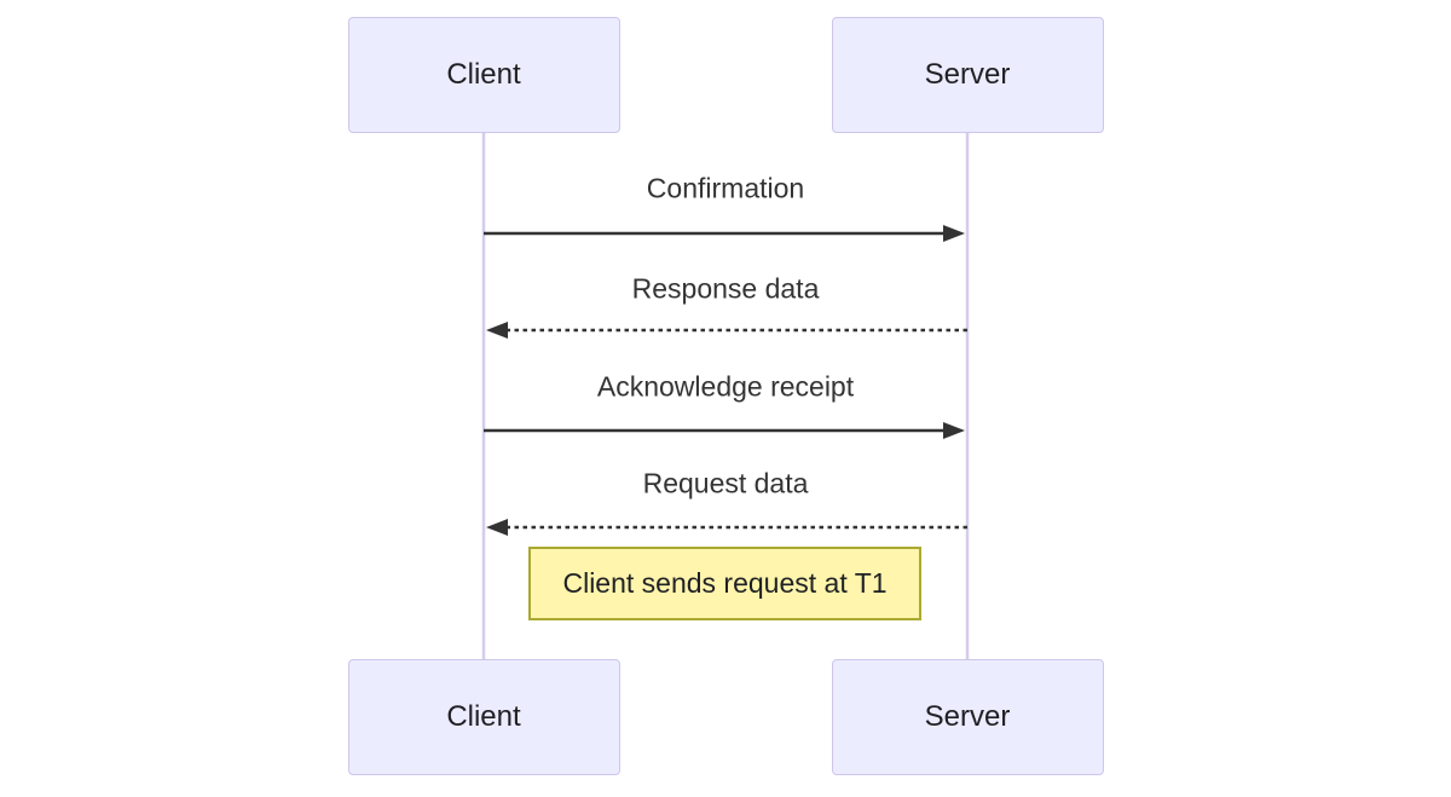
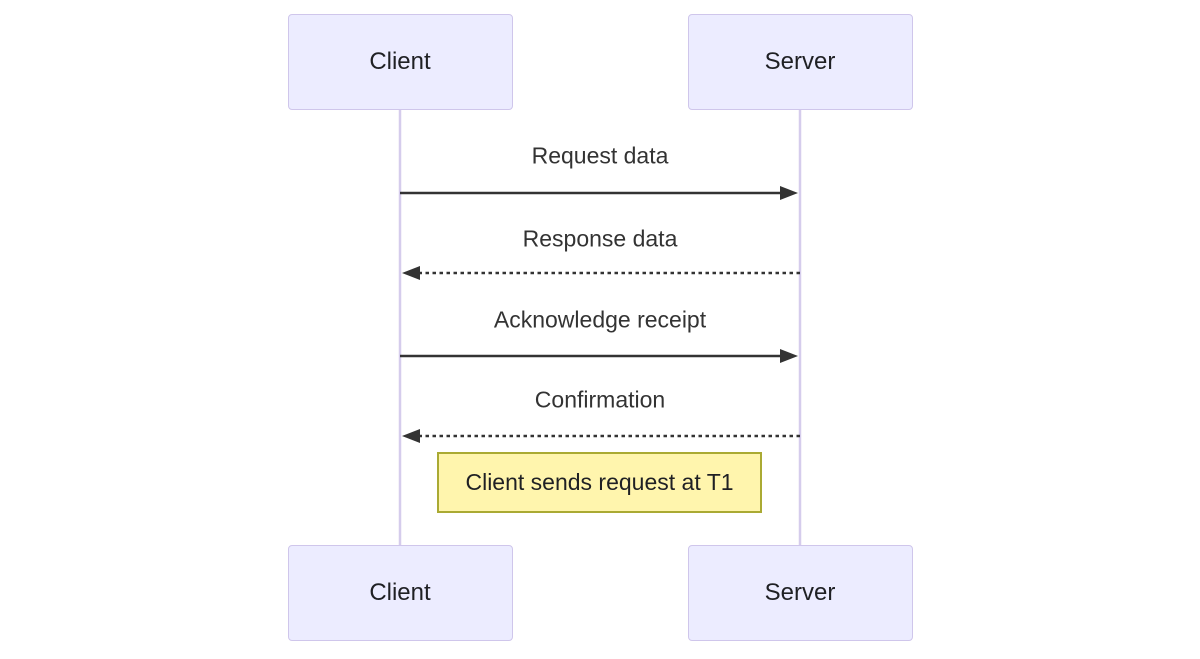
  Client
  Client
  Server
  Server
- Confirmation
+ Request data
  Response data
  Acknowledge receipt
- Request data
+ Confirmation
  Client sends request at T1
